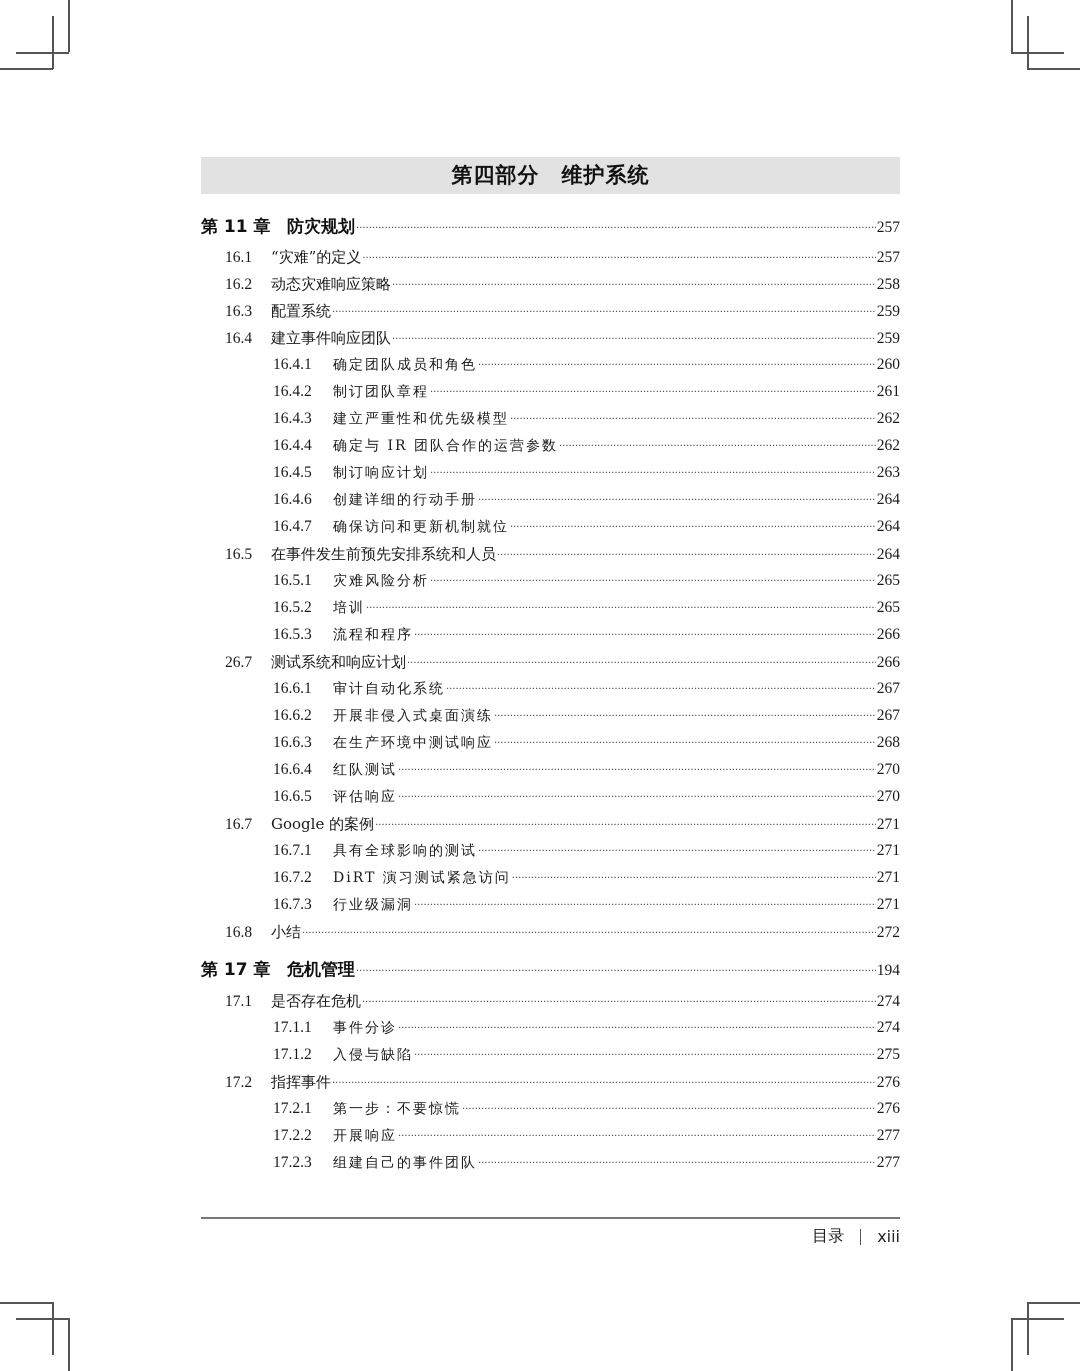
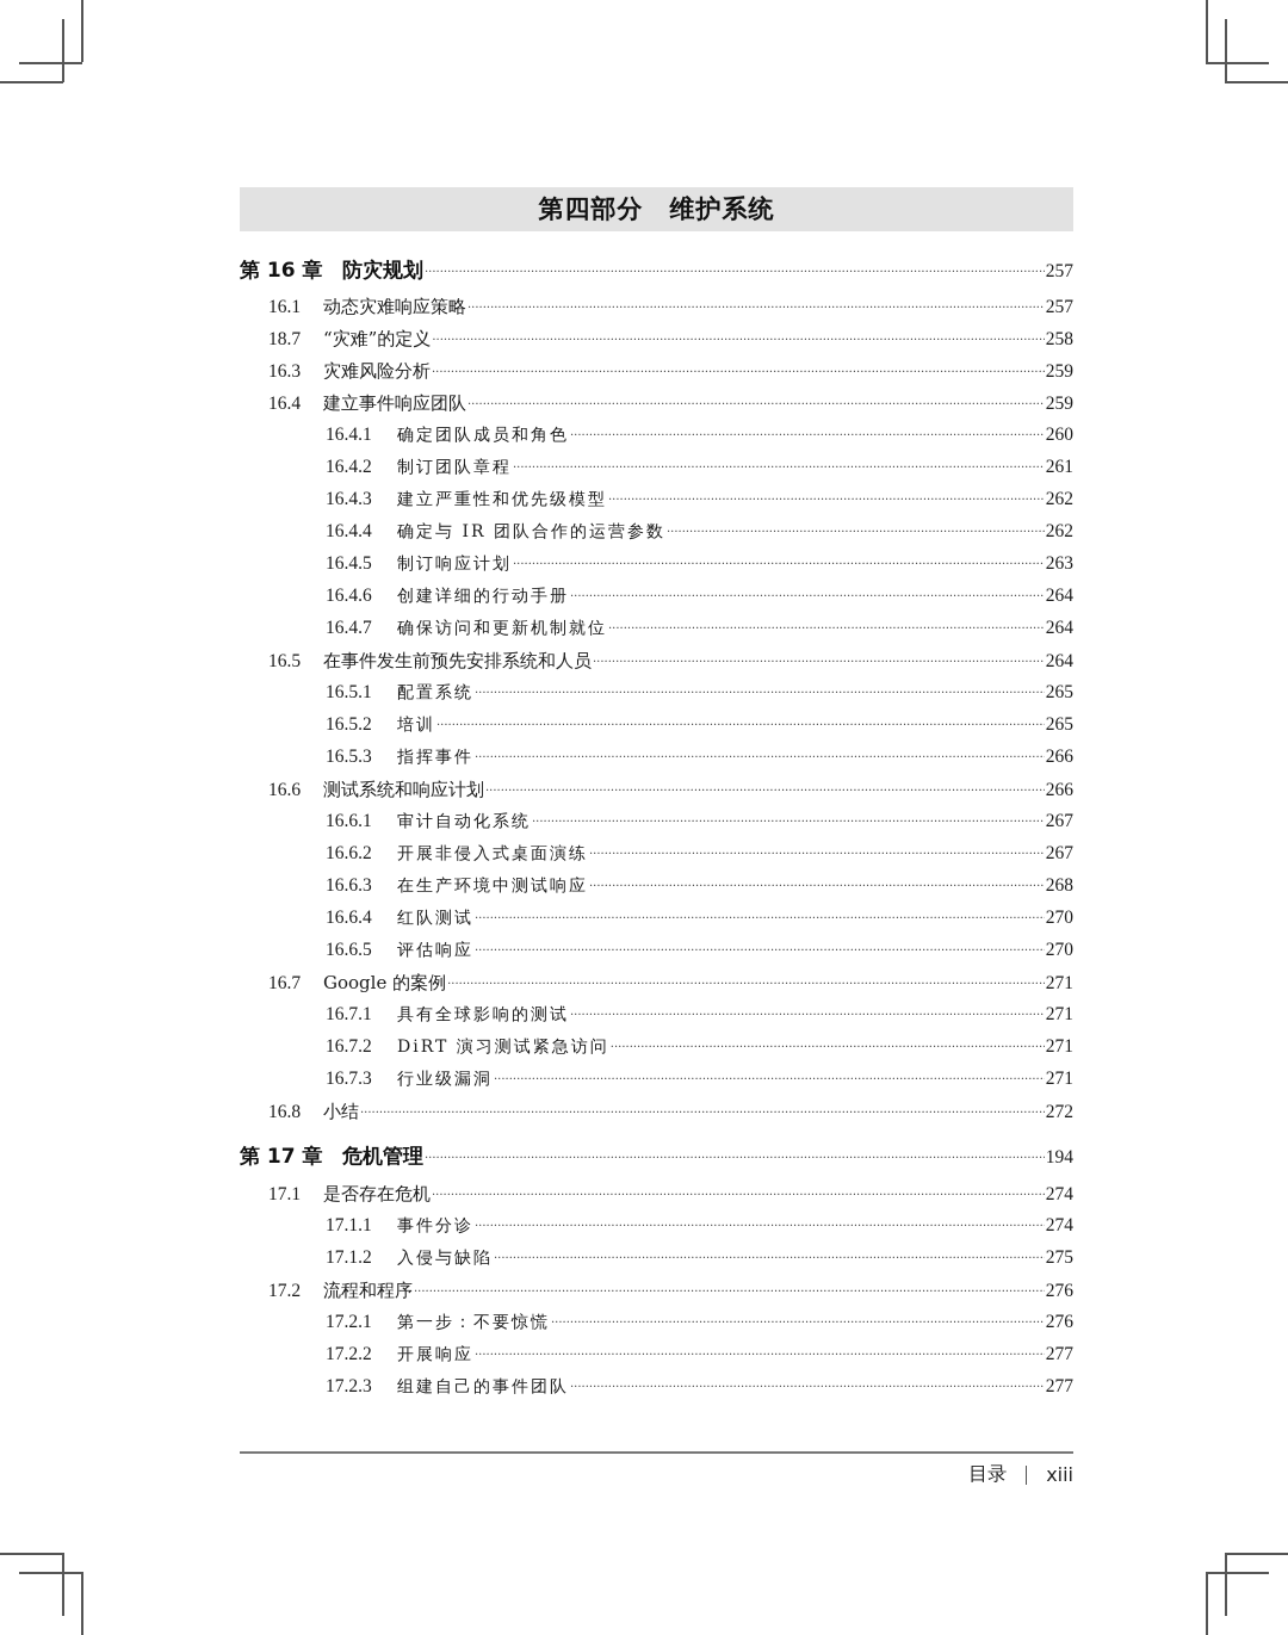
  第四部分 维护系统
- 第 11 章
+ 第 16 章
  防灾规划
  257
  16.1
- “灾难”的定义
+ 动态灾难响应策略
  257
- 16.2
+ 18.7
- 动态灾难响应策略
+ “灾难”的定义
  258
  16.3
- 配置系统
+ 灾难风险分析
  259
  16.4
  建立事件响应团队
  259
  16.4.1
  确定团队成员和角色
  260
  16.4.2
  制订团队章程
  261
  16.4.3
  建立严重性和优先级模型
  262
  16.4.4
  确定与 IR 团队合作的运营参数
  262
  16.4.5
  制订响应计划
  263
  16.4.6
  创建详细的行动手册
  264
  16.4.7
  确保访问和更新机制就位
  264
  16.5
  在事件发生前预先安排系统和人员
  264
  16.5.1
- 灾难风险分析
+ 配置系统
  265
  16.5.2
  培训
  265
  16.5.3
- 流程和程序
+ 指挥事件
  266
- 26.7
+ 16.6
  测试系统和响应计划
  266
  16.6.1
  审计自动化系统
  267
  16.6.2
  开展非侵入式桌面演练
  267
  16.6.3
  在生产环境中测试响应
  268
  16.6.4
  红队测试
  270
  16.6.5
  评估响应
  270
  16.7
  Google 的案例
  271
  16.7.1
  具有全球影响的测试
  271
  16.7.2
  DiRT 演习测试紧急访问
  271
  16.7.3
  行业级漏洞
  271
  16.8
  小结
  272
  第 17 章
  危机管理
  194
  17.1
  是否存在危机
  274
  17.1.1
  事件分诊
  274
  17.1.2
  入侵与缺陷
  275
  17.2
- 指挥事件
+ 流程和程序
  276
  17.2.1
  第一步：不要惊慌
  276
  17.2.2
  开展响应
  277
  17.2.3
  组建自己的事件团队
  277
  目录
  xiii
